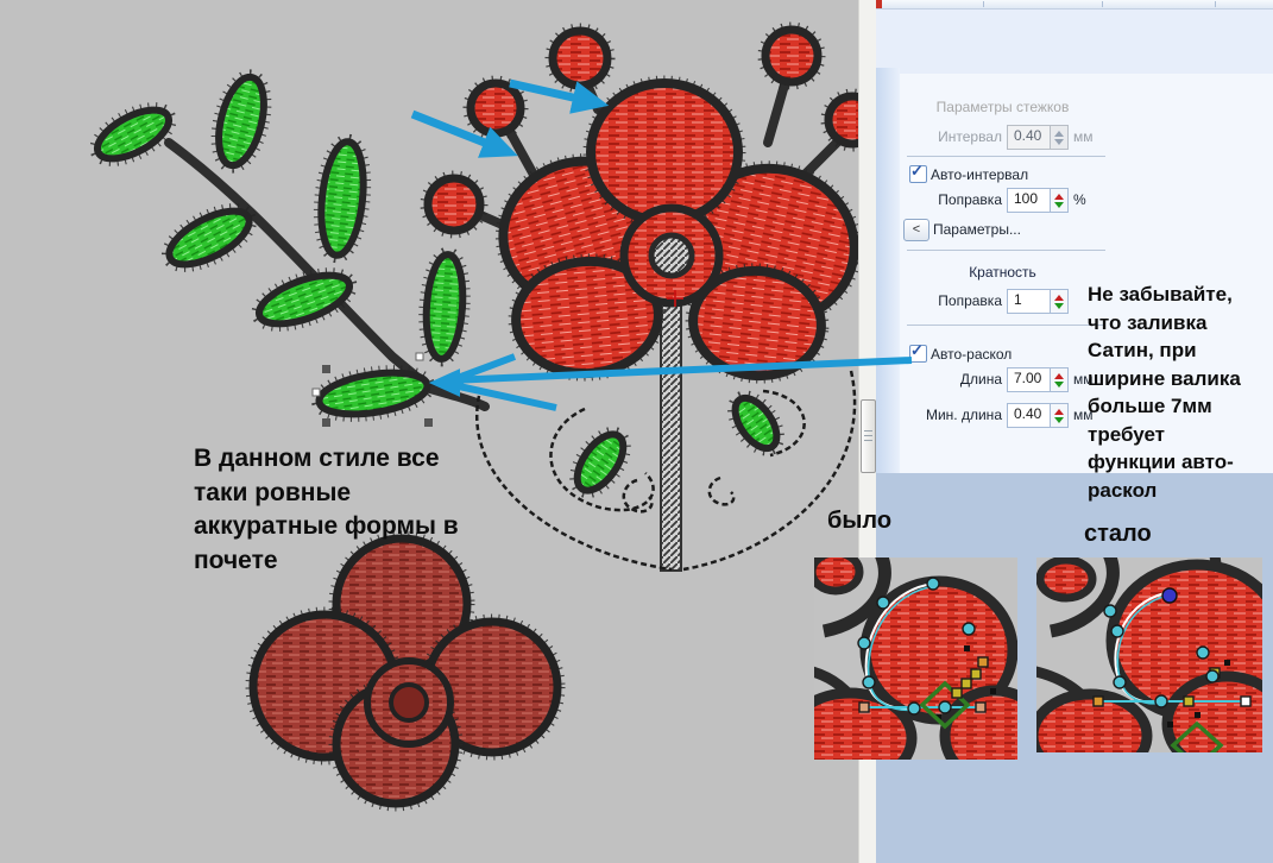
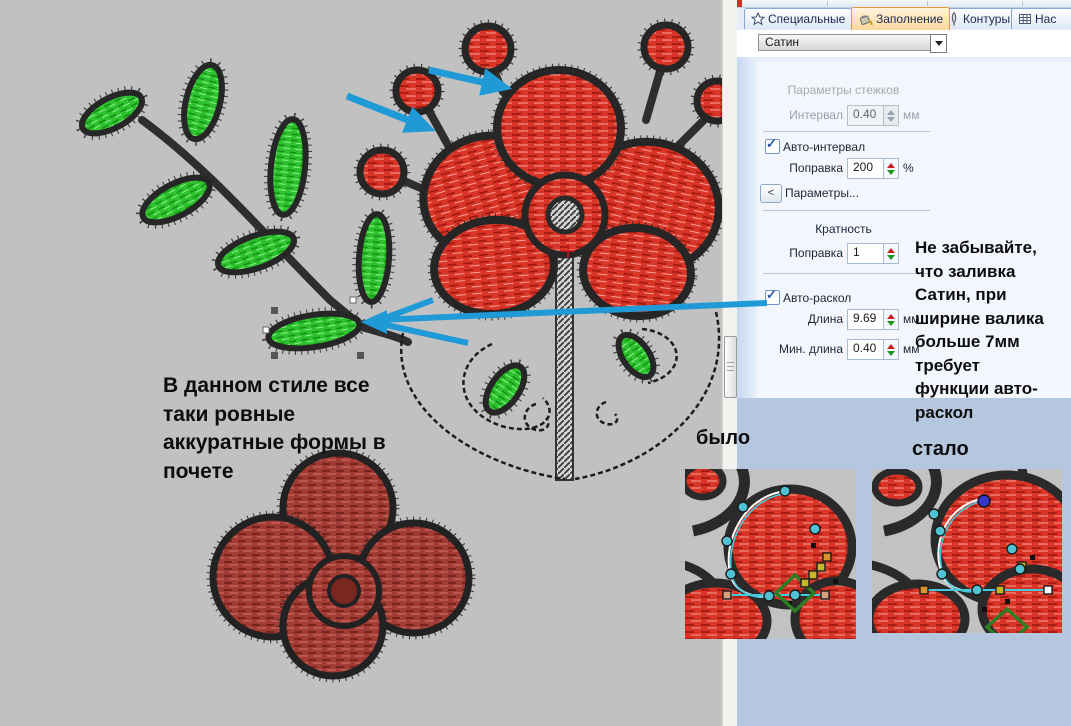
+ Специальные
+ Заполнение
+ Контуры
+ Нас
+ Сатин
  Параметры стежков
  Интервал
  0.40
  мм
  ✓
  Авто-интервал
  Поправка
- 100
+ 200
  %
  <
  Параметры...
  Кратность
  Поправка
  1
  ✓
  Авто-раскол
  Длина
- 7.00
+ 9.69
  мм
  Мин. длина
  0.40
  мм
  В данном стиле все
  таки ровные
  аккуратные формы в
  почете
  Не забывайте,
  что заливка
  Сатин, при
  ширине валика
  больше 7мм
  требует
  функции авто-
  раскол
  было
  стало
